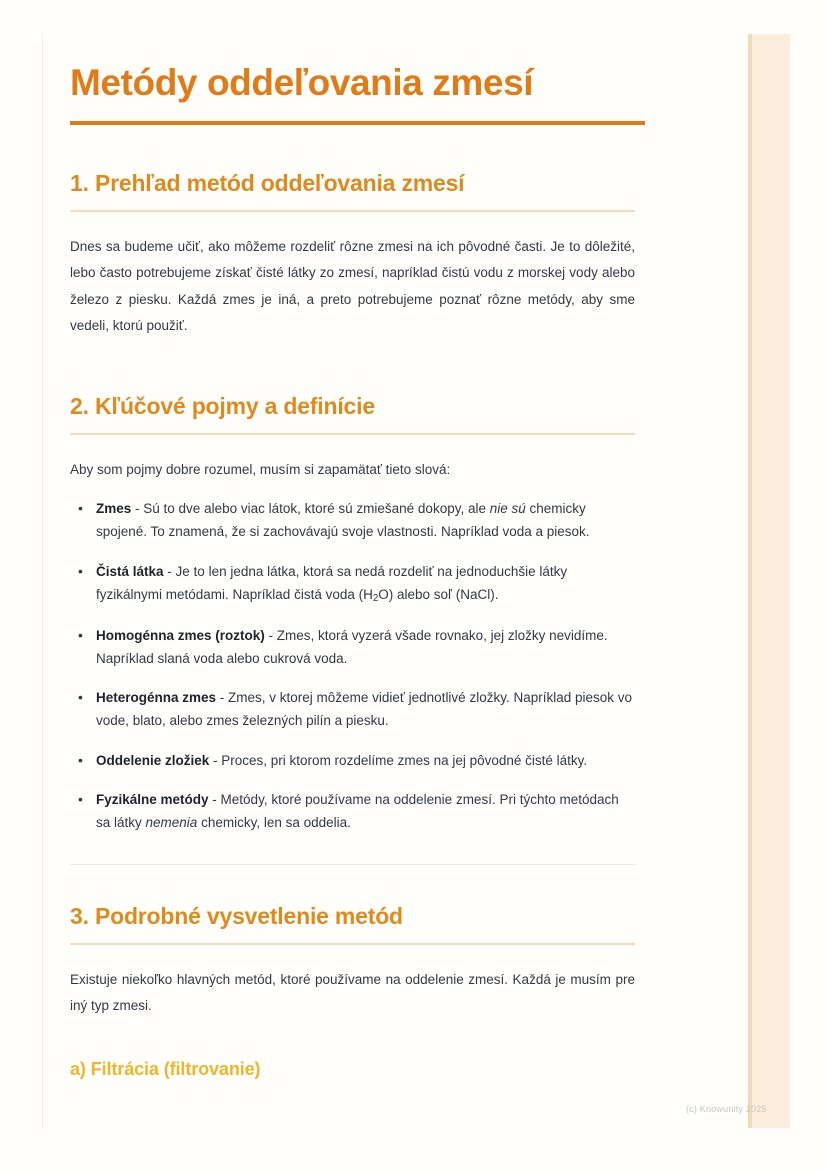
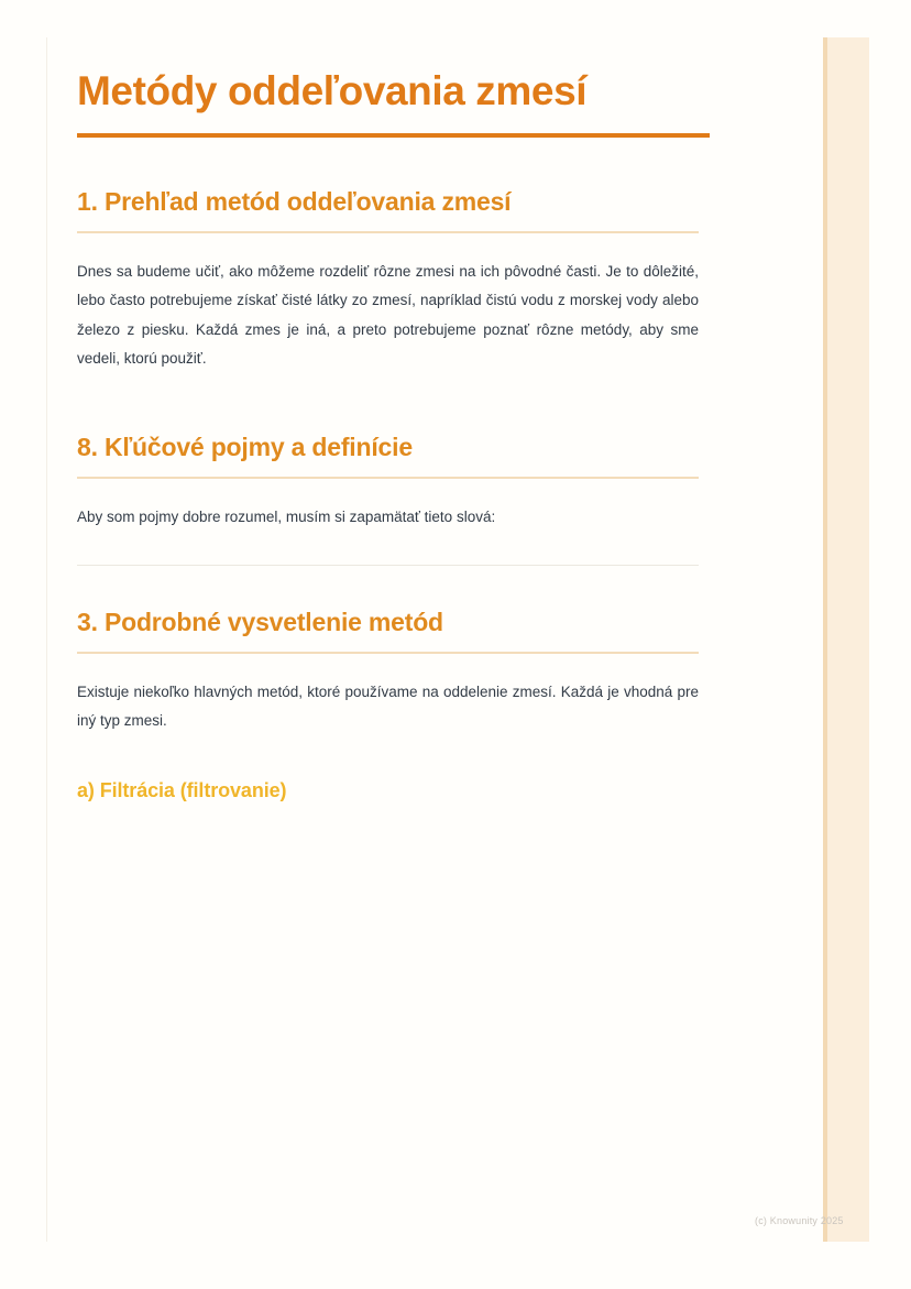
  Metódy oddeľovania zmesí
  1. Prehľad metód oddeľovania zmesí
  Dnes sa budeme učiť, ako môžeme rozdeliť rôzne zmesi na ich pôvodné časti. Je to dôležité, lebo často potrebujeme získať čisté látky zo zmesí, napríklad čistú vodu z morskej vody alebo železo z piesku. Každá zmes je iná, a preto potrebujeme poznať rôzne metódy, aby sme vedeli, ktorú použiť.
- 2. Kľúčové pojmy a definície
+ 8. Kľúčové pojmy a definície
  Aby som pojmy dobre rozumel, musím si zapamätať tieto slová:
- Zmes - Sú to dve alebo viac látok, ktoré sú zmiešané dokopy, ale nie sú chemicky spojené. To znamená, že si zachovávajú svoje vlastnosti. Napríklad voda a piesok.
- Čistá látka - Je to len jedna látka, ktorá sa nedá rozdeliť na jednoduchšie látky fyzikálnymi metódami. Napríklad čistá voda (H2O) alebo soľ (NaCl).
- Homogénna zmes (roztok) - Zmes, ktorá vyzerá všade rovnako, jej zložky nevidíme. Napríklad slaná voda alebo cukrová voda.
- Heterogénna zmes - Zmes, v ktorej môžeme vidieť jednotlivé zložky. Napríklad piesok vo vode, blato, alebo zmes železných pilín a piesku.
- Oddelenie zložiek - Proces, pri ktorom rozdelíme zmes na jej pôvodné čisté látky.
- Fyzikálne metódy - Metódy, ktoré používame na oddelenie zmesí. Pri týchto metódach sa látky nemenia chemicky, len sa oddelia.
  3. Podrobné vysvetlenie metód
- Existuje niekoľko hlavných metód, ktoré používame na oddelenie zmesí. Každá je musím pre iný typ zmesi.
+ Existuje niekoľko hlavných metód, ktoré používame na oddelenie zmesí. Každá je vhodná pre iný typ zmesi.
  a) Filtrácia (filtrovanie)
  (c) Knowunity 2025
